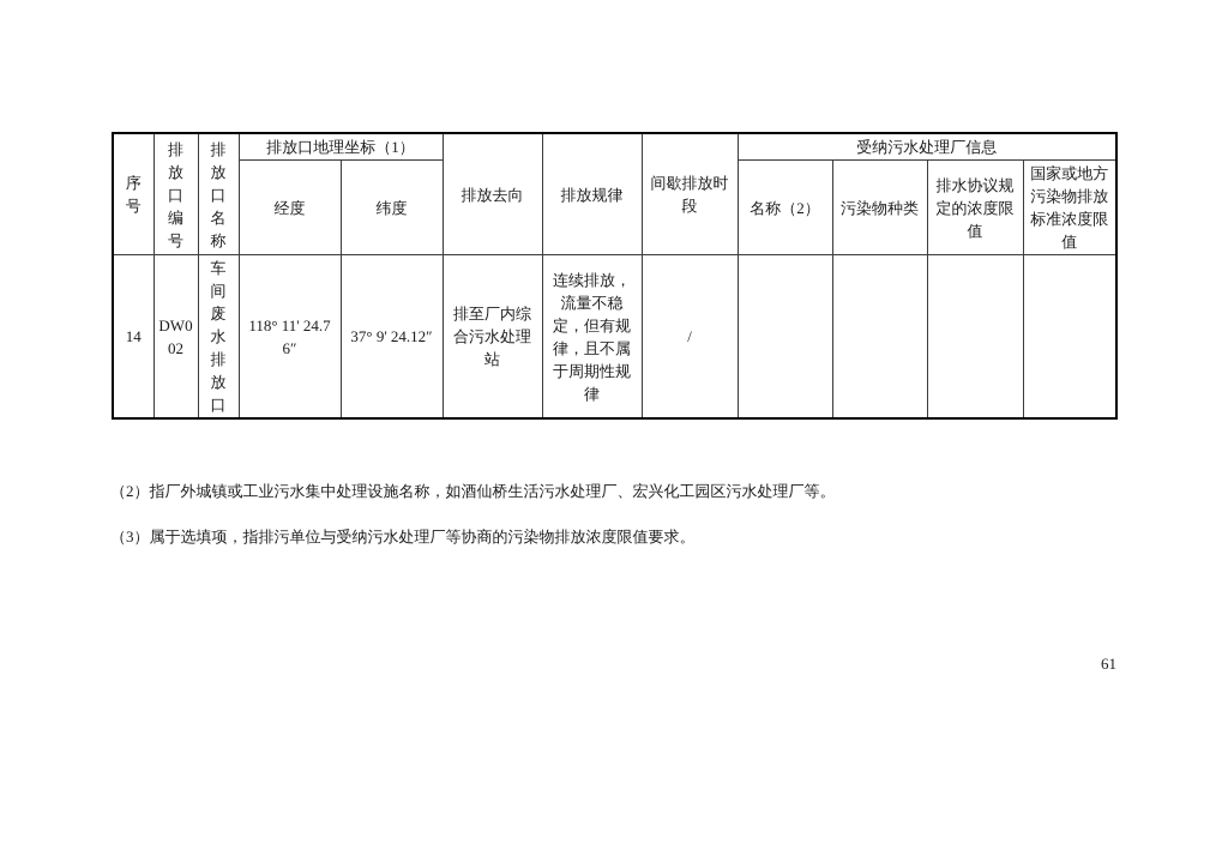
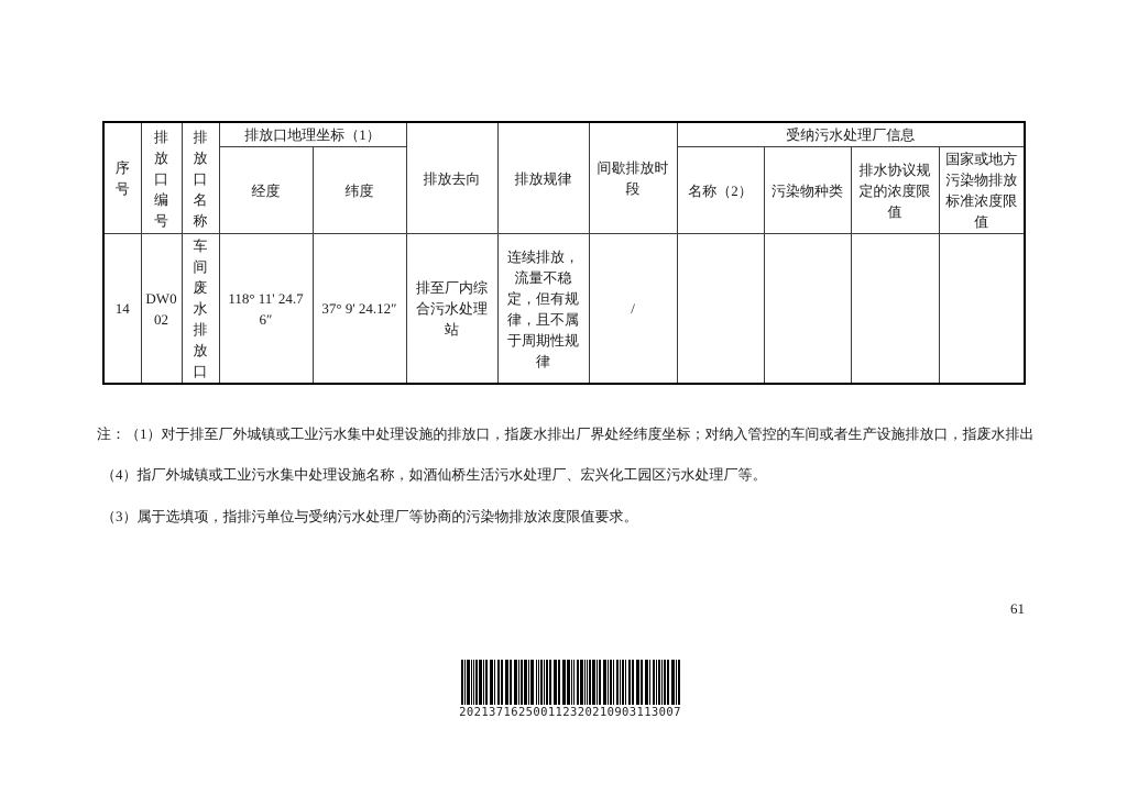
  序号	排放口编号	排放口名称	排放口地理坐标（1）	排放去向	排放规律	间歇排放时段	受纳污水处理厂信息
  经度	纬度	名称（2）	污染物种类	排水协议规定的浓度限值	国家或地方污染物排放标准浓度限值
  14	DW002	车间废水排放口	118° 11' 24.76″	37° 9' 24.12″	排至厂内综合污水处理站	连续排放，流量不稳定，但有规律，且不属于周期性规律	/
+ 注：（1）对于排至厂外城镇或工业污水集中处理设施的排放口，指废水排出厂界处经纬度坐标；对纳入管控的车间或者生产设施排放口，指废水排出
- （2）指厂外城镇或工业污水集中处理设施名称，如酒仙桥生活污水处理厂、宏兴化工园区污水处理厂等。
+ （4）指厂外城镇或工业污水集中处理设施名称，如酒仙桥生活污水处理厂、宏兴化工园区污水处理厂等。
  （3）属于选填项，指排污单位与受纳污水处理厂等协商的污染物排放浓度限值要求。
  61
+ 202137162500112320210903113007
